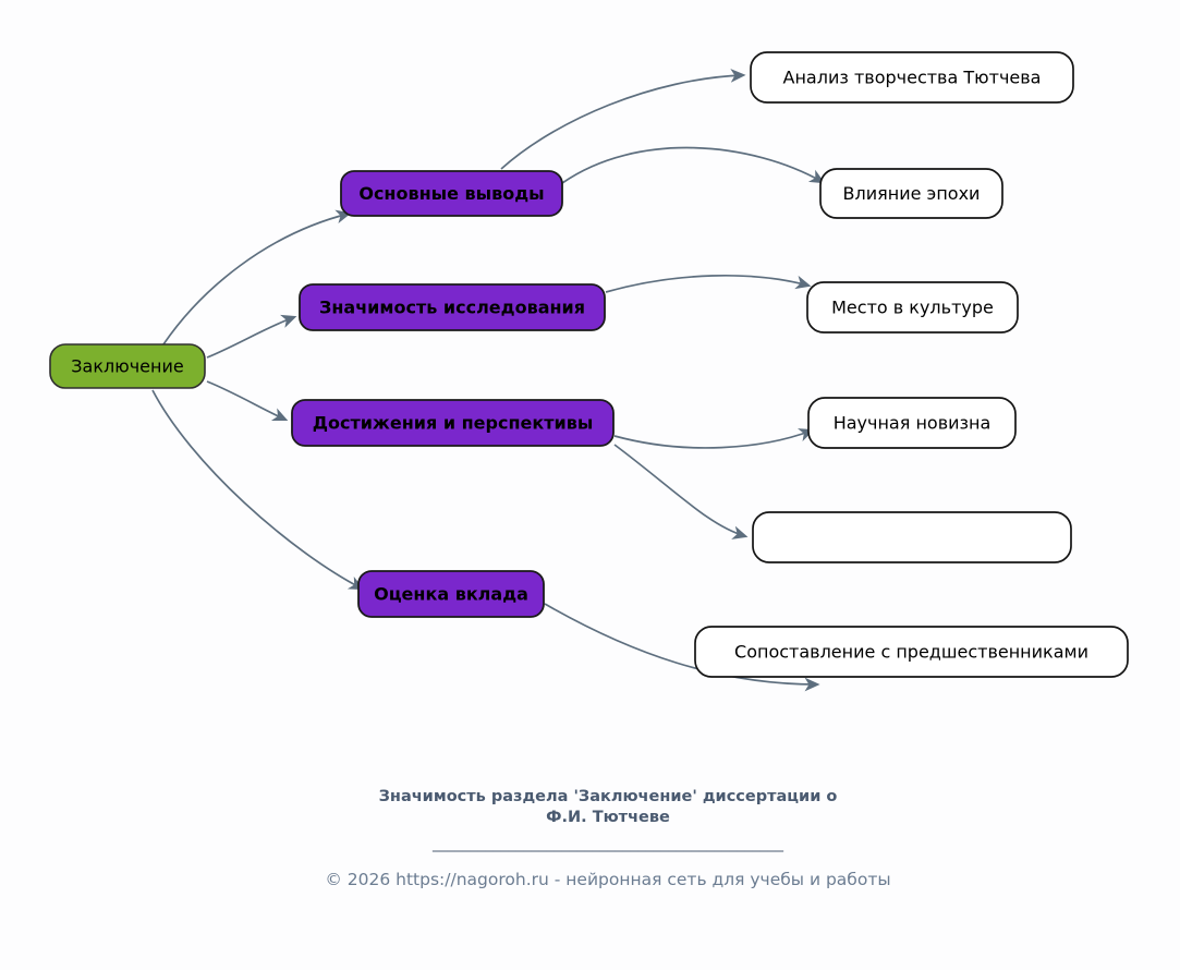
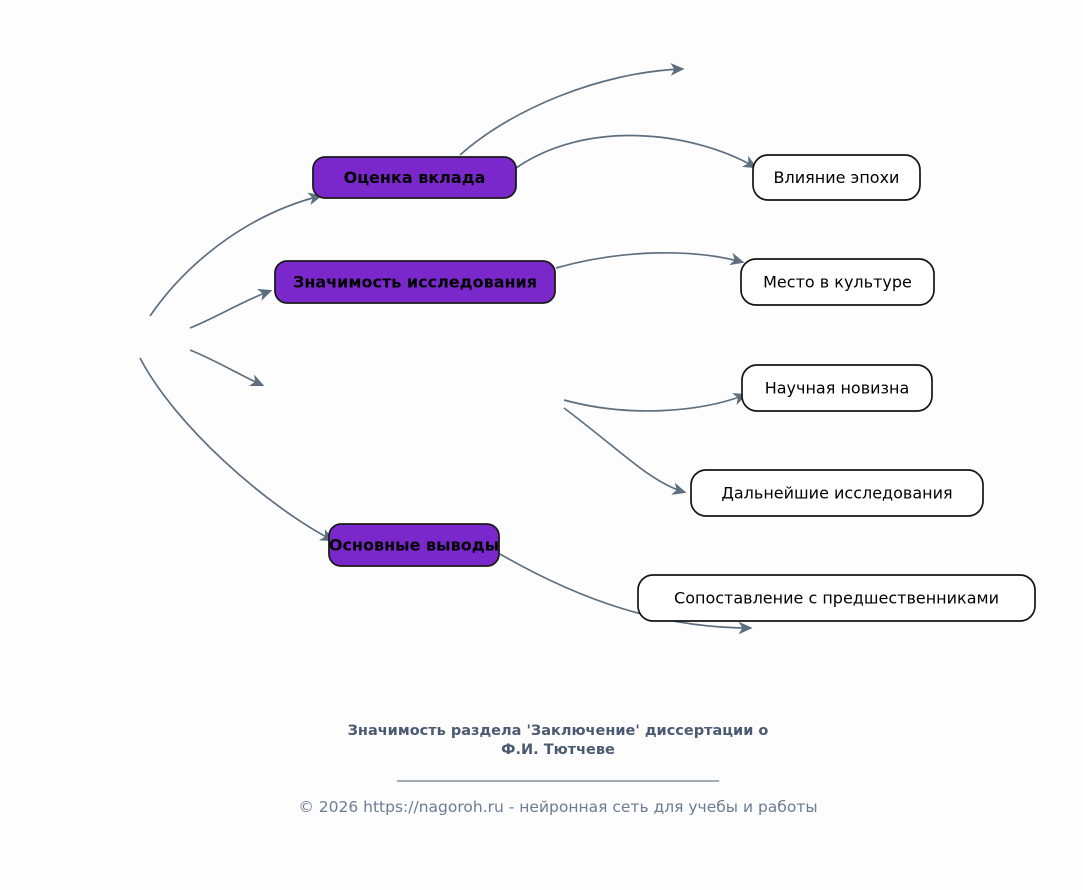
- Заключение
- Основные выводы
+ Оценка вклада
  Значимость исследования
- Достижения и перспективы
- Оценка вклада
+ Основные выводы
- Анализ творчества Тютчева
  Влияние эпохи
  Место в культуре
  Научная новизна
+ Дальнейшие исследования
  Сопоставление с предшественниками
  Значимость раздела 'Заключение' диссертации о
  Ф.И. Тютчеве
  ______________________________________________
  © 2026 https://nagoroh.ru - нейронная сеть для учебы и работы
